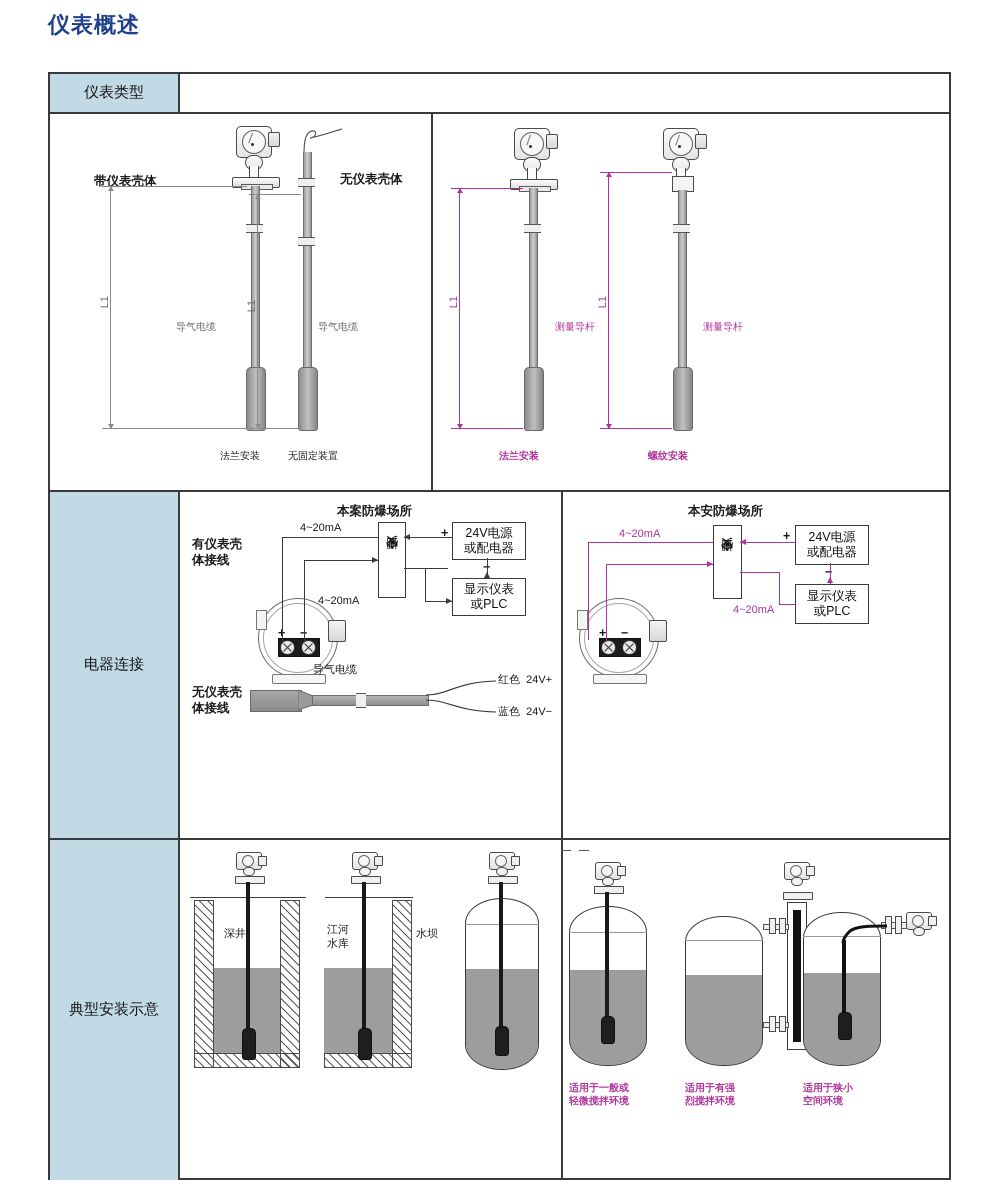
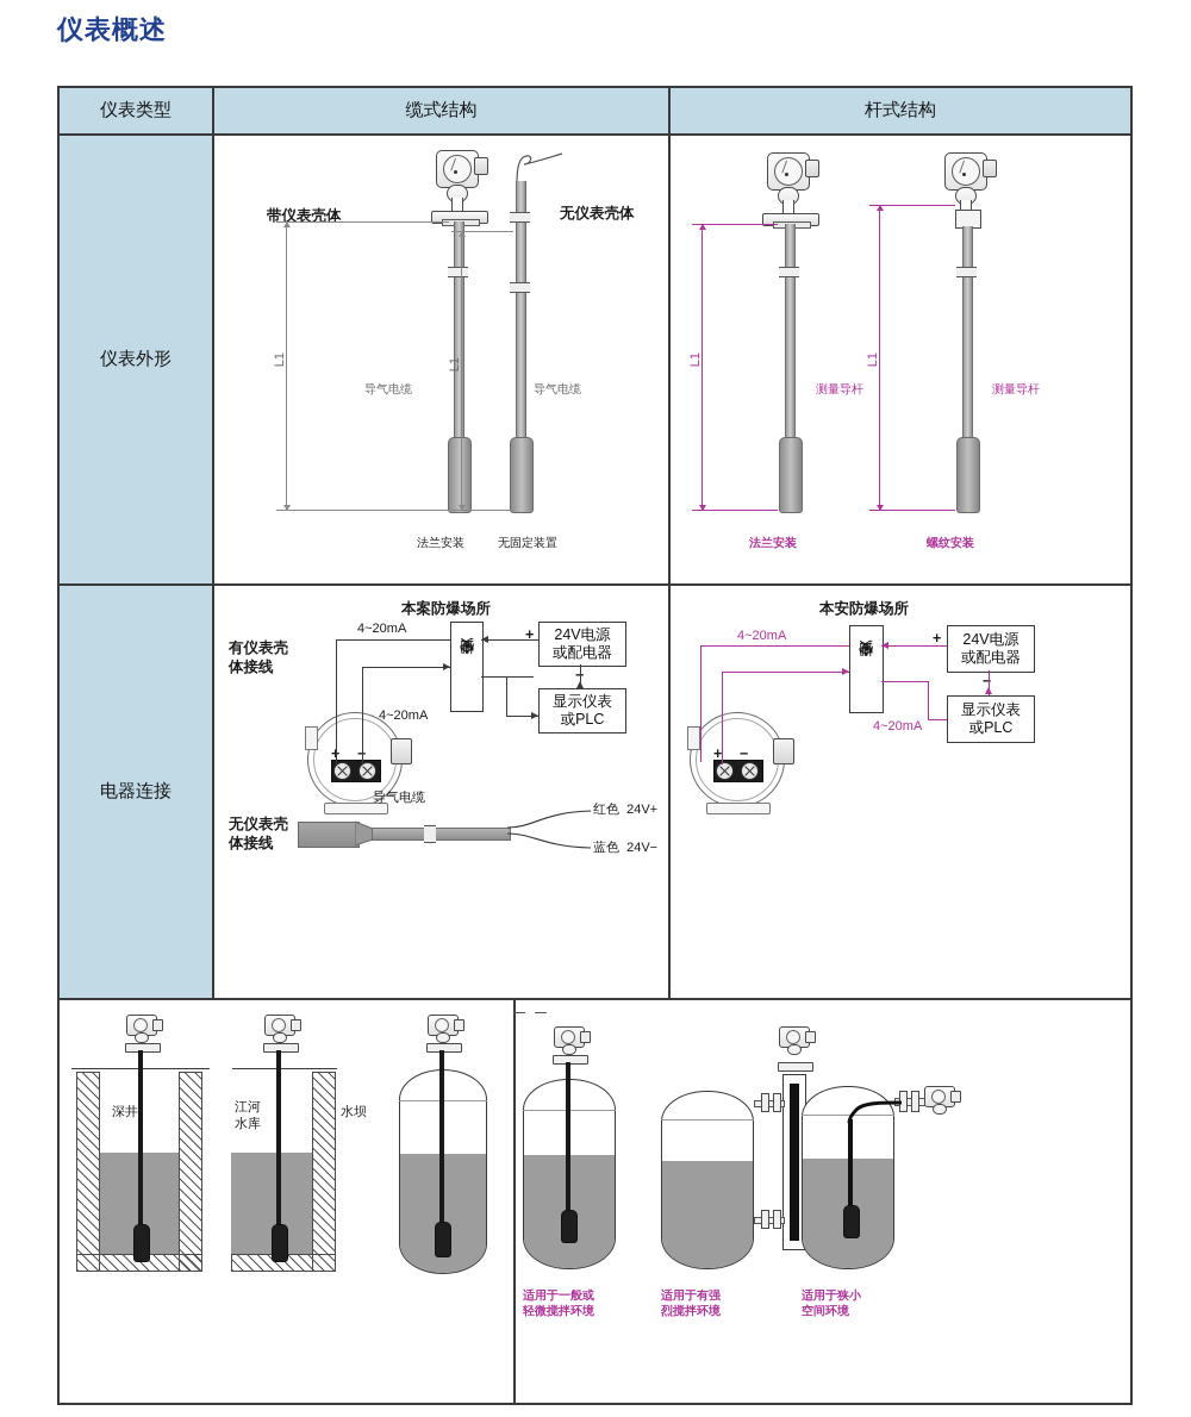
  仪表概述
  仪表类型
+ 缆式结构
+ 杆式结构
+ 仪表外形
  带仪表壳体
  导气电缆
  法兰安装
  无仪表壳体
  导气电缆
  无固定装置
  测量导杆
  法兰安装
  测量导杆
  螺纹安装
  电器连接
  本案防爆场所
  有仪表壳
  体接线
  24V电源
  或配电器
  显示仪表
  或PLC
  +
  4~20mA
  4~20mA
  无仪表壳
  体接线
  导气电缆
  红色 24V+
  蓝色 24V−
  本安防爆场所
  +
  −
  24V电源
  或配电器
  显示仪表
  或PLC
  +
  −
  4~20mA
  4~20mA
- 典型安装示意
  深井
  江河
  水库
  水坝
  适用于一般或
  轻微搅拌环境
  适用于有强
  烈搅拌环境
  适用于狭小
  空间环境
